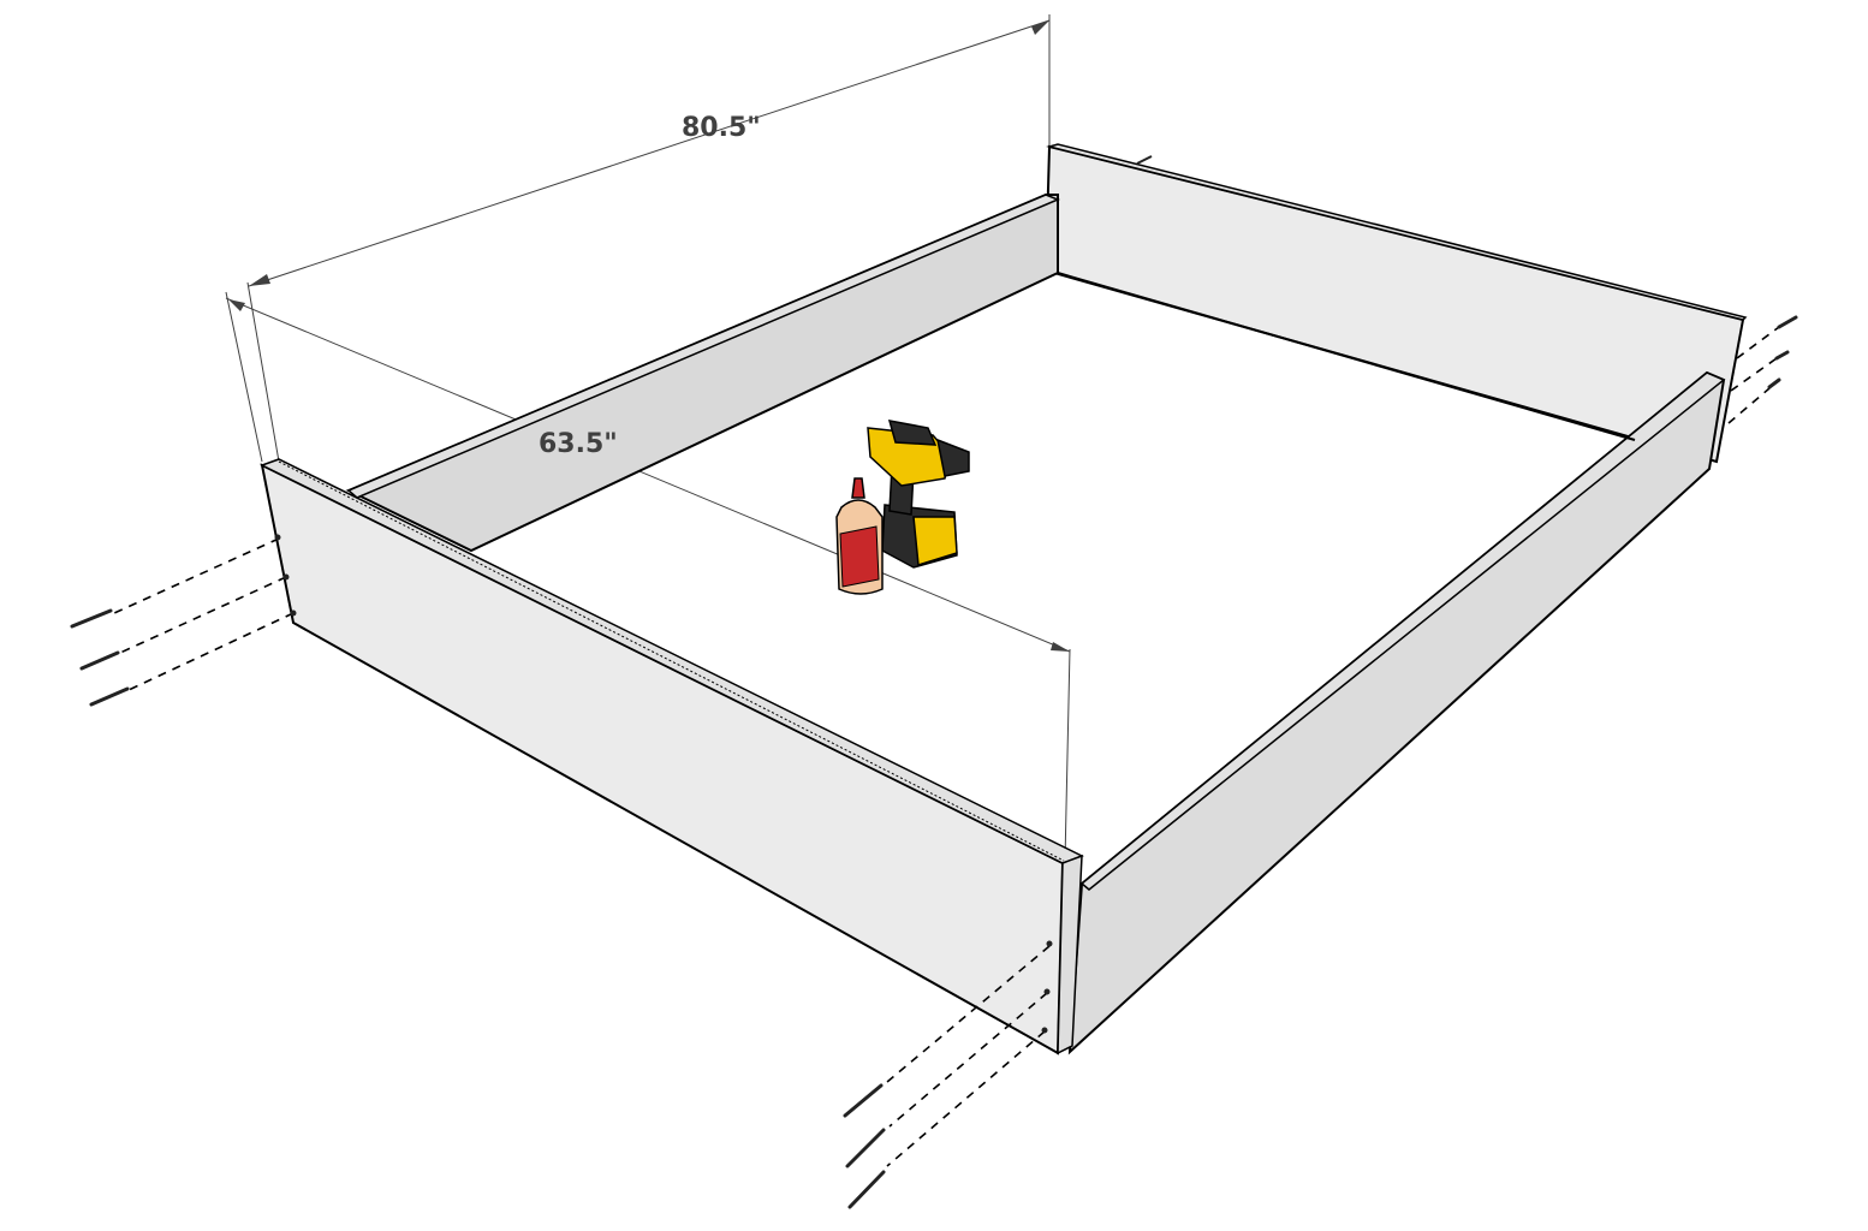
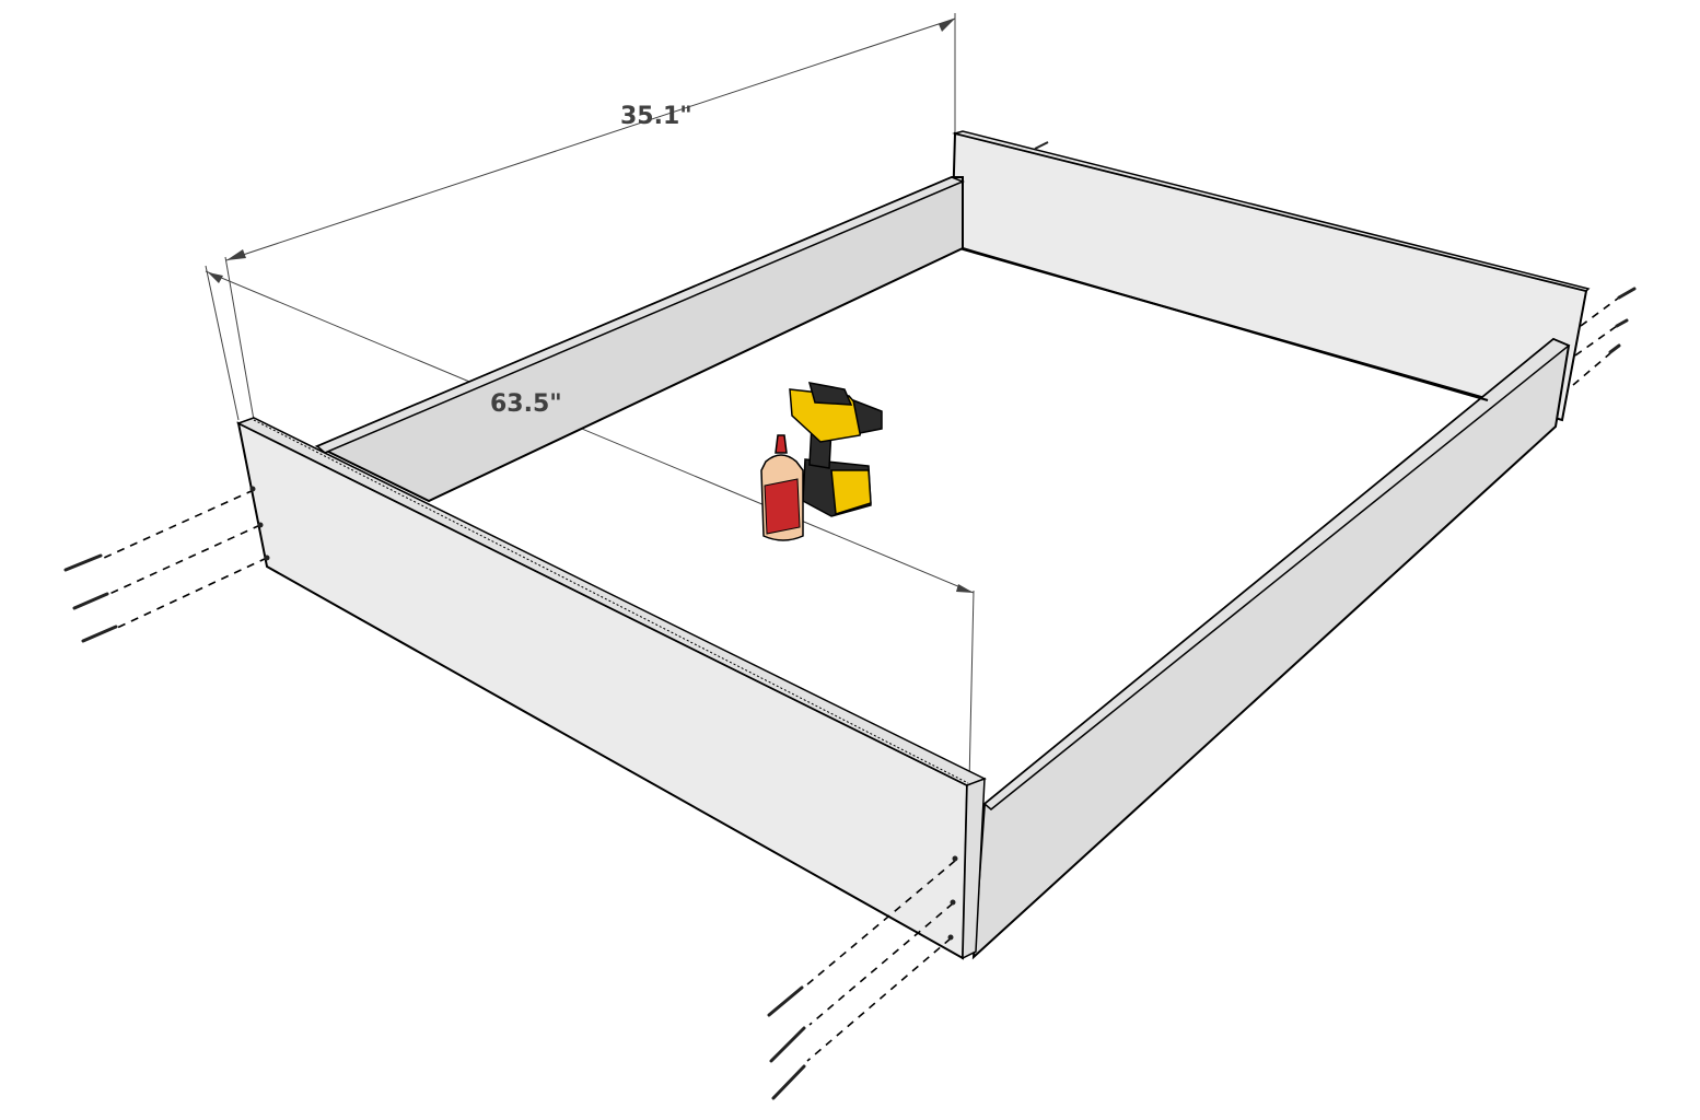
- 80.5"
+ 35.1"
  63.5"
